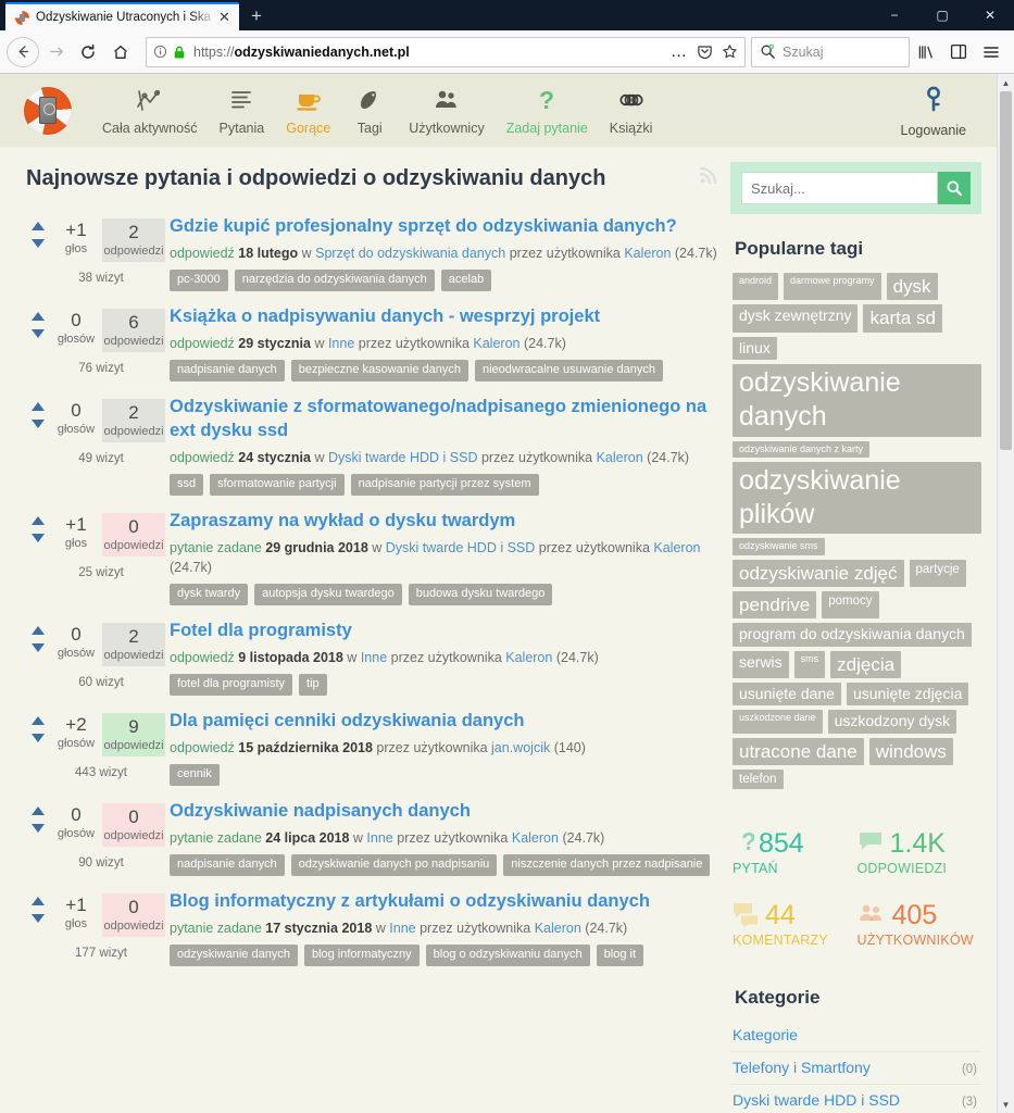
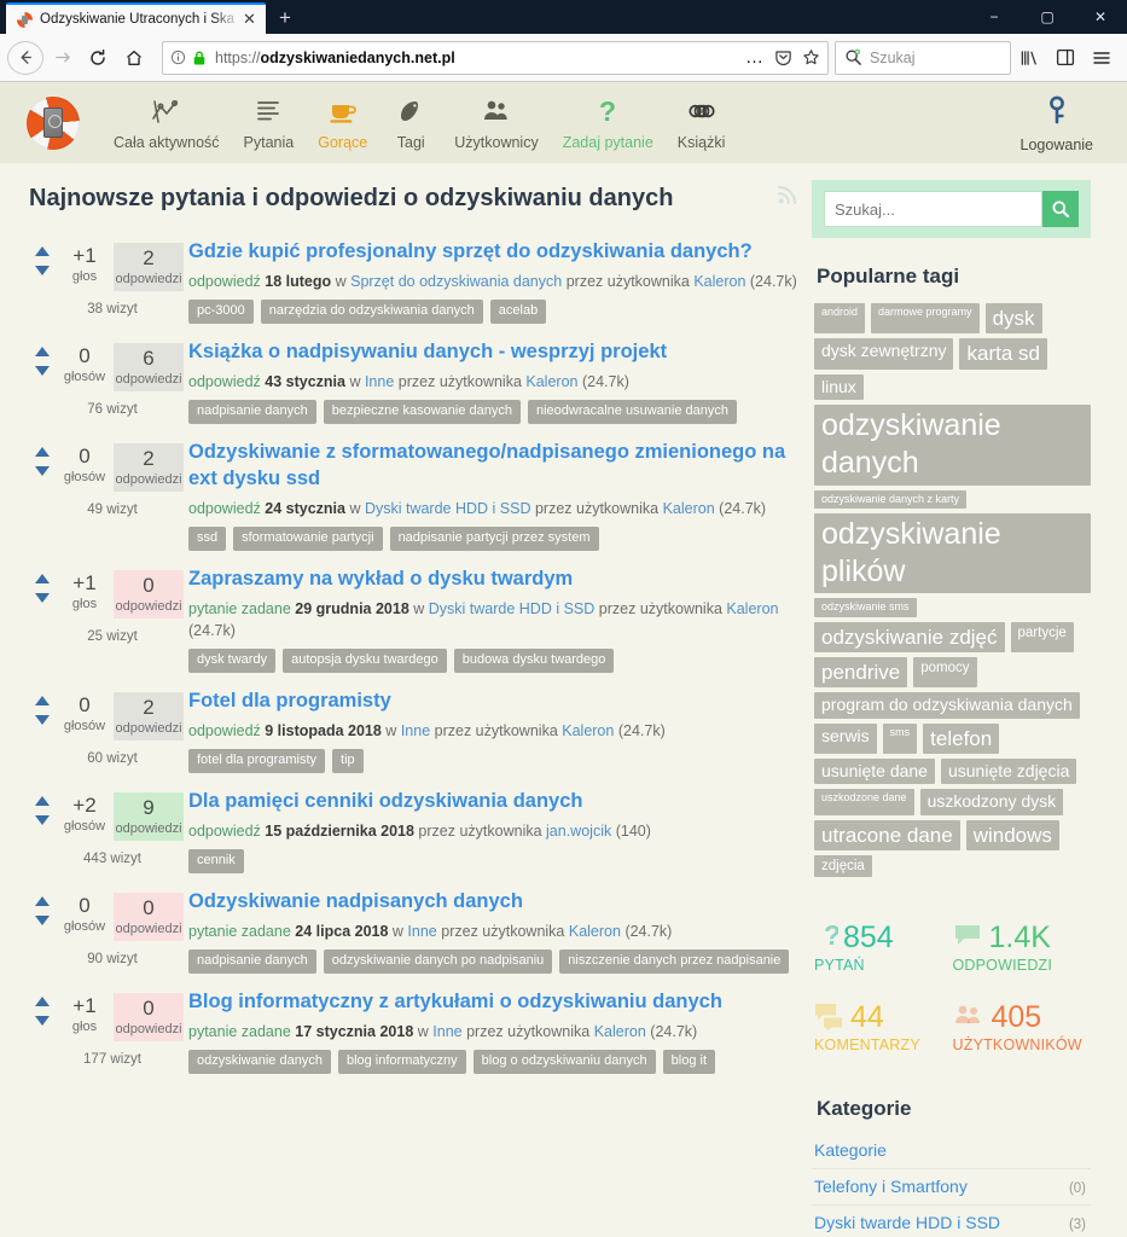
  Odzyskiwanie Utraconych i Ska
  ✕
  +
  −
  ▢
  ✕
  https://odzyskiwaniedanych.net.pl
  …
  Szukaj
  Cała aktywność
  Pytania
  Gorące
  Tagi
  Użytkownicy
  ?
  Zadaj pytanie
  Książki
  Logowanie
  Najnowsze pytania i odpowiedzi o odzyskiwaniu danych
  +1
  głos
  2
  odpowiedzi
  38 wizyt
  Gdzie kupić profesjonalny sprzęt do odzyskiwania danych?
  odpowiedź 18 lutego w Sprzęt do odzyskiwania danych przez użytkownika Kaleron (24.7k)
  pc-3000
  narzędzia do odzyskiwania danych
  acelab
  0
  głosów
  6
  odpowiedzi
  76 wizyt
  Książka o nadpisywaniu danych - wesprzyj projekt
- odpowiedź 29 stycznia w Inne przez użytkownika Kaleron (24.7k)
+ odpowiedź 43 stycznia w Inne przez użytkownika Kaleron (24.7k)
  nadpisanie danych
  bezpieczne kasowanie danych
  nieodwracalne usuwanie danych
  0
  głosów
  2
  odpowiedzi
  49 wizyt
  Odzyskiwanie z sformatowanego/nadpisanego zmienionego na ext dysku ssd
  odpowiedź 24 stycznia w Dyski twarde HDD i SSD przez użytkownika Kaleron (24.7k)
  ssd
  sformatowanie partycji
  nadpisanie partycji przez system
  +1
  głos
  0
  odpowiedzi
  25 wizyt
  Zapraszamy na wykład o dysku twardym
  pytanie zadane 29 grudnia 2018 w Dyski twarde HDD i SSD przez użytkownika Kaleron (24.7k)
  dysk twardy
  autopsja dysku twardego
  budowa dysku twardego
  0
  głosów
  2
  odpowiedzi
  60 wizyt
  Fotel dla programisty
  odpowiedź 9 listopada 2018 w Inne przez użytkownika Kaleron (24.7k)
  fotel dla programisty
  tip
  +2
  głosów
  9
  odpowiedzi
  443 wizyt
  Dla pamięci cenniki odzyskiwania danych
  odpowiedź 15 października 2018 przez użytkownika jan.wojcik (140)
  cennik
  0
  głosów
  0
  odpowiedzi
  90 wizyt
  Odzyskiwanie nadpisanych danych
  pytanie zadane 24 lipca 2018 w Inne przez użytkownika Kaleron (24.7k)
  nadpisanie danych
  odzyskiwanie danych po nadpisaniu
  niszczenie danych przez nadpisanie
  +1
  głos
  0
  odpowiedzi
  177 wizyt
  Blog informatyczny z artykułami o odzyskiwaniu danych
  pytanie zadane 17 stycznia 2018 w Inne przez użytkownika Kaleron (24.7k)
  odzyskiwanie danych
  blog informatyczny
  blog o odzyskiwaniu danych
  blog it
  Szukaj...
  Popularne tagi
  android
  darmowe programy
  dysk
  dysk zewnętrzny
  karta sd
  linux
  odzyskiwanie danych
  odzyskiwanie danych z karty
  odzyskiwanie plików
  odzyskiwanie sms
  odzyskiwanie zdjęć
  partycje
  pendrive
  pomocy
  program do odzyskiwania danych
  serwis
  sms
- zdjęcia
+ telefon
  usunięte dane
  usunięte zdjęcia
  uszkodzone dane
  uszkodzony dysk
  utracone dane
  windows
- telefon
+ zdjęcia
  ?
  854
  PYTAŃ
  1.4K
  ODPOWIEDZI
  44
  KOMENTARZY
  405
  UŻYTKOWNIKÓW
  Kategorie
  Kategorie
  Telefony i Smartfony
  (0)
  Dyski twarde HDD i SSD
  (3)
- ▲
- ▼
